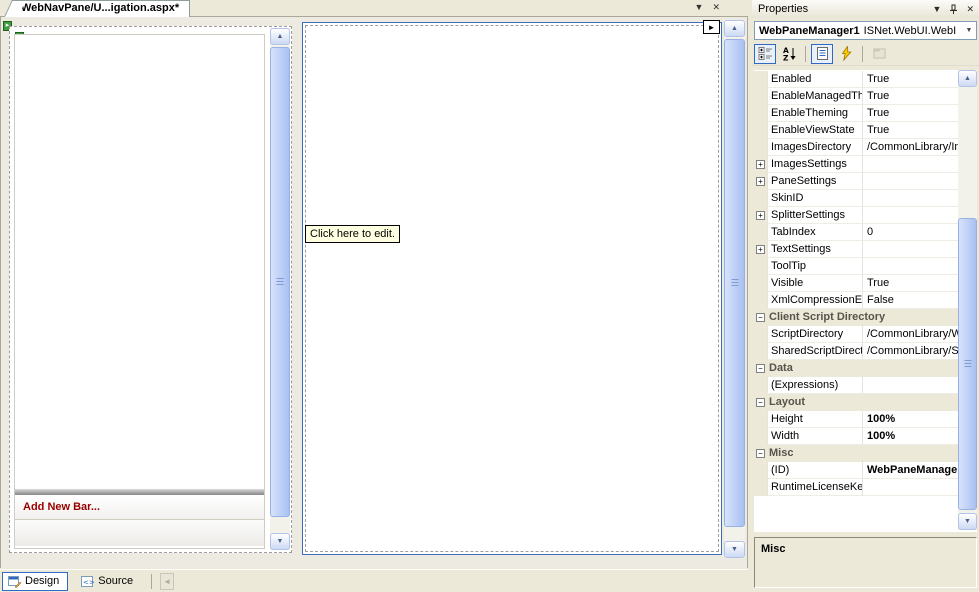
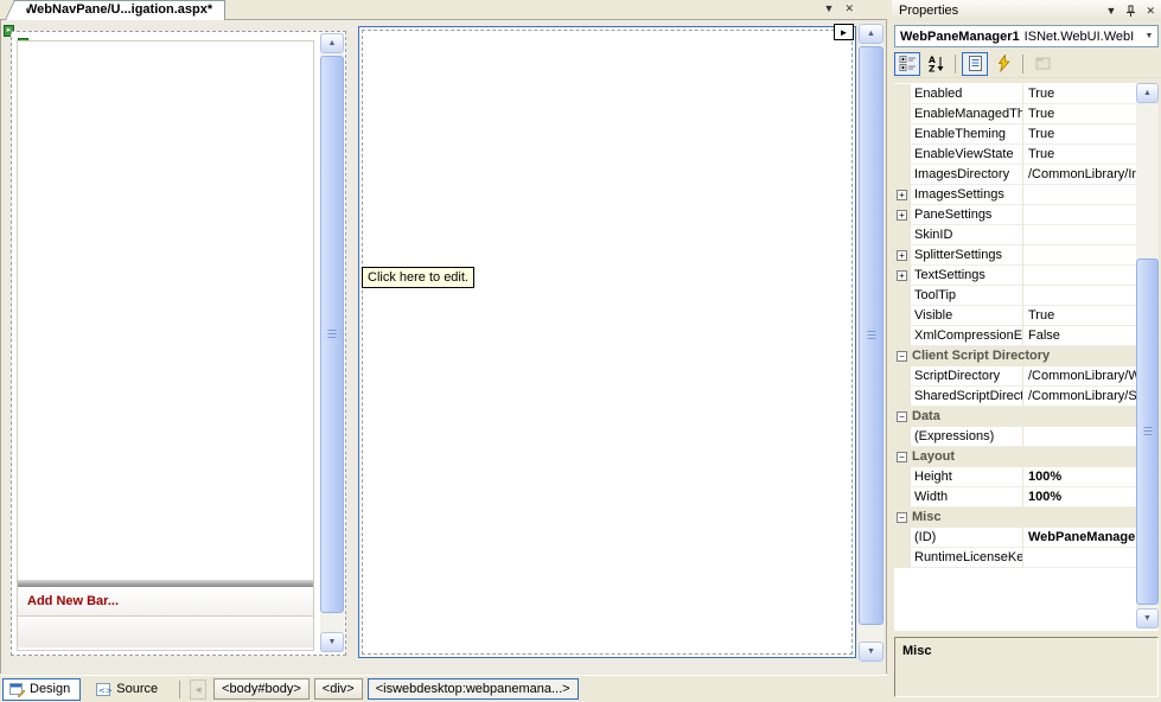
  WebNavPane/U...igation.aspx*
  ▼
  ✕
  Add New Bar...
  ►
  Click here to edit.
  Design
  <>
  Source
  ◄
+ <body#body>
+ <div>
+ <iswebdesktop:webpanemana...>
  Properties
  ▼
  ✕
  WebPaneManager1
  ISNet.WebUI.WebI
  A
  Z
  Enabled
  True
  EnableManagedTh
  True
  EnableTheming
  True
  EnableViewState
  True
  ImagesDirectory
  /CommonLibrary/I
  +
  ImagesSettings
  +
  PaneSettings
  SkinID
  +
  SplitterSettings
- TabIndex
- 0
  +
  TextSettings
  ToolTip
  Visible
  True
  XmlCompressionE
  False
  −
  Client Script Directory
  ScriptDirectory
  /CommonLibrary/W
  SharedScriptDirect
  /CommonLibrary/S
  −
  Data
  (Expressions)
  −
  Layout
  Height
  100%
  Width
  100%
  −
  Misc
  (ID)
  WebPaneManage
  RuntimeLicenseKe
  Misc
